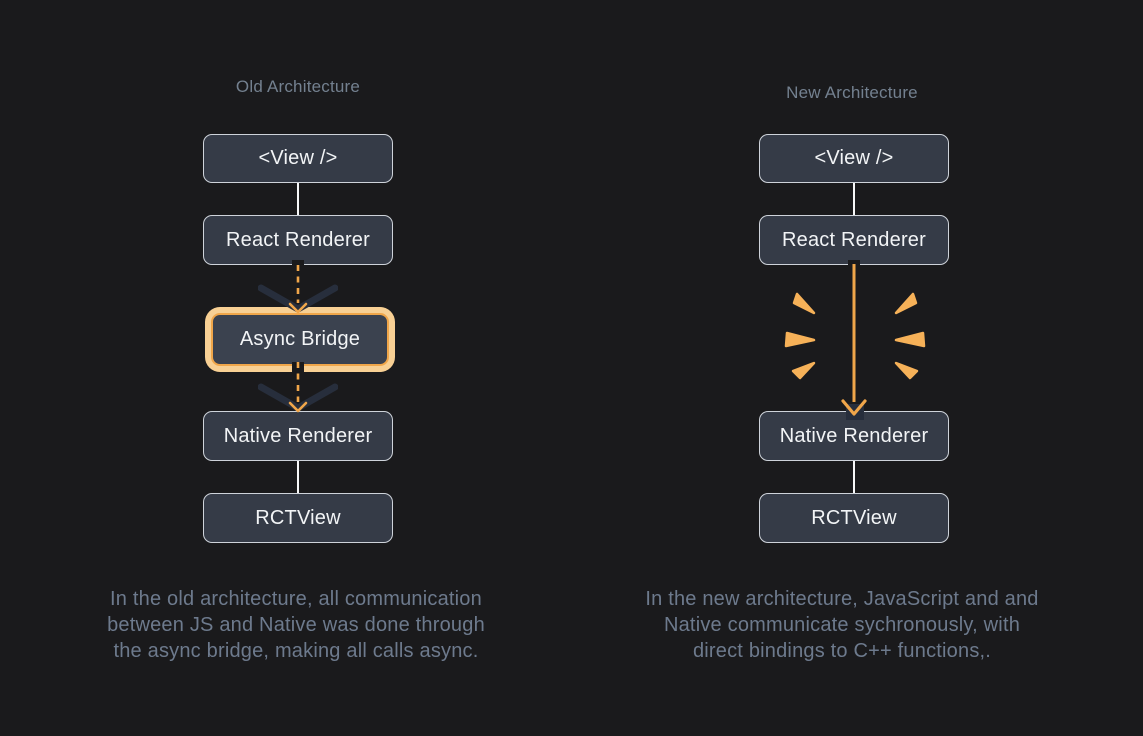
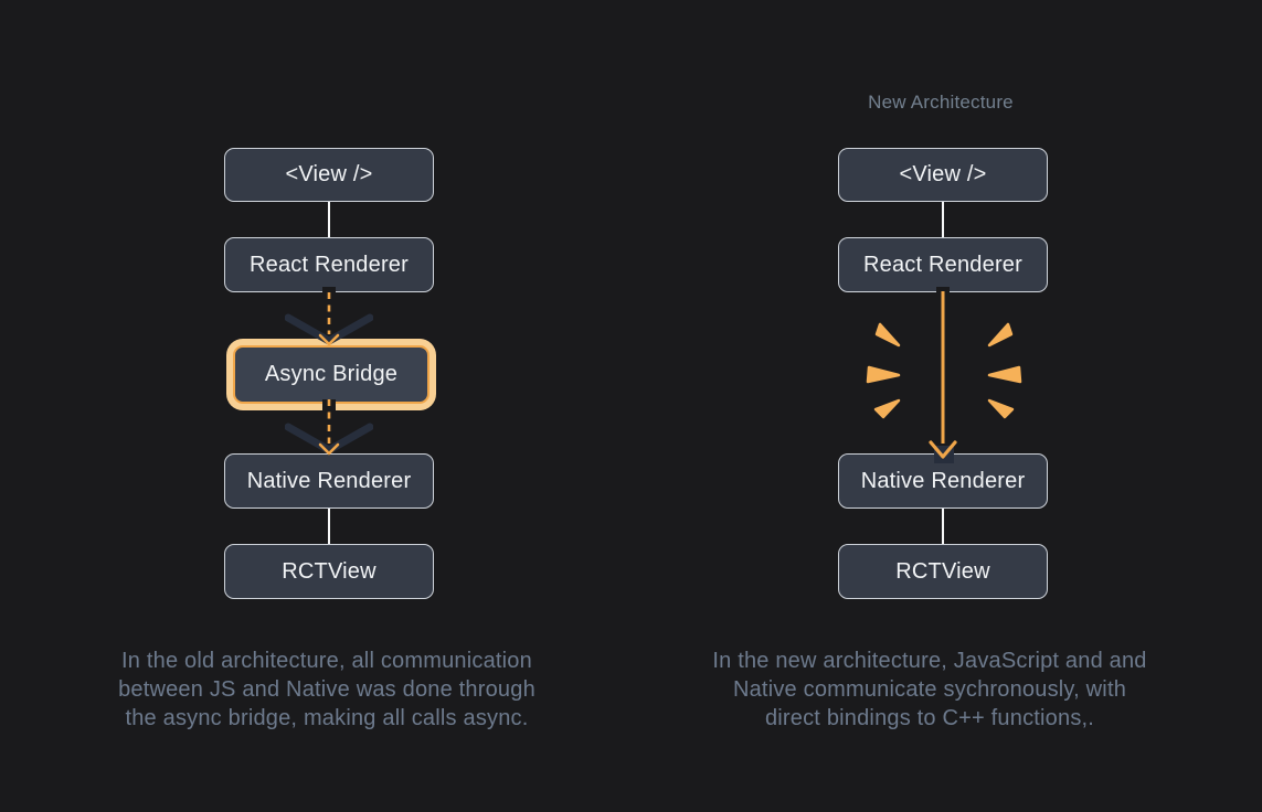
- Old Architecture
  <View />
  React Renderer
  Async Bridge
  Native Renderer
  RCTView
  In the old architecture, all communication
  between JS and Native was done through
  the async bridge, making all calls async.
  New Architecture
  <View />
  React Renderer
  Native Renderer
  RCTView
  In the new architecture, JavaScript and and
  Native communicate sychronously, with
  direct bindings to C++ functions,.
